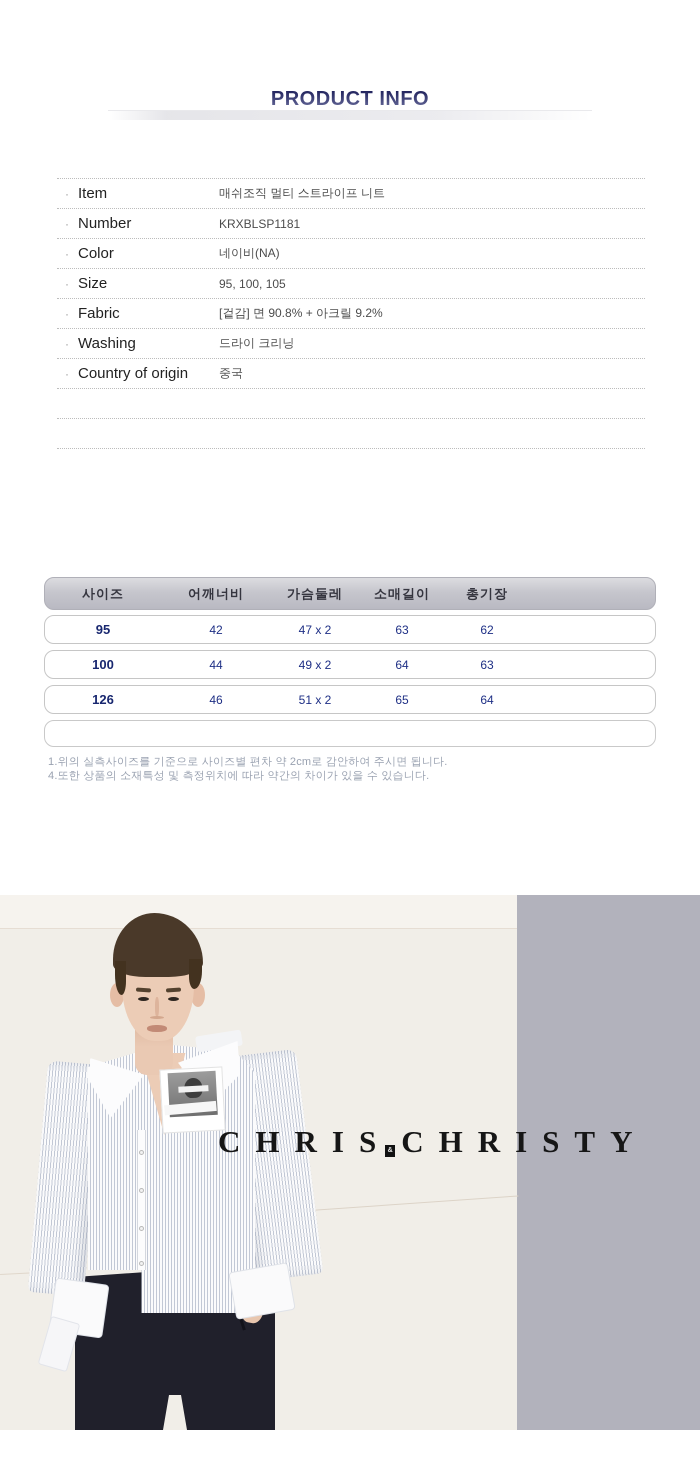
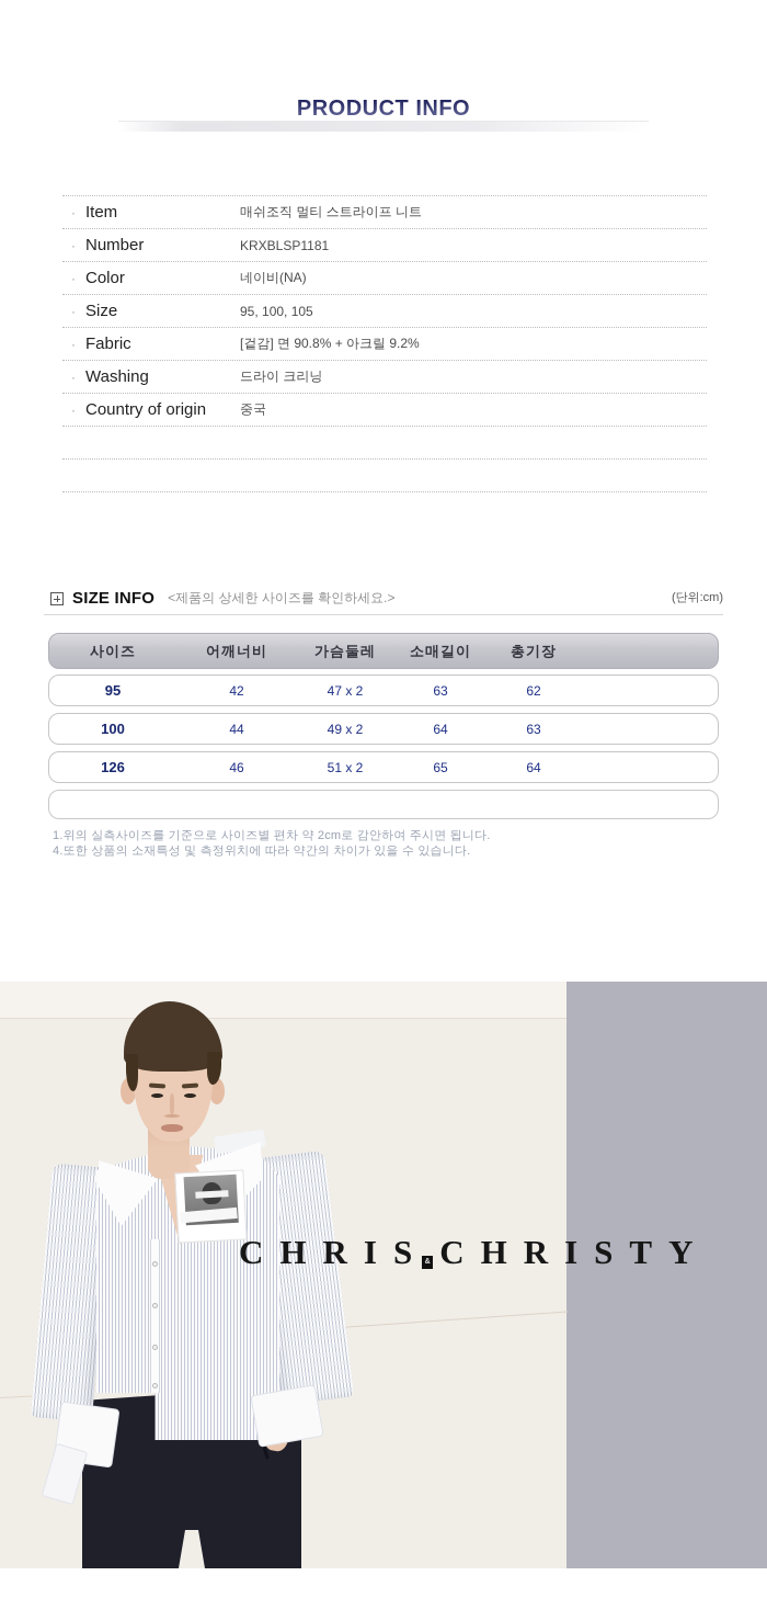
  PRODUCT INFO
  ·
  Item
  매쉬조직 멀티 스트라이프 니트
  ·
  Number
  KRXBLSP1181
  ·
  Color
  네이비(NA)
  ·
  Size
  95, 100, 105
  ·
  Fabric
  [겉감] 면 90.8% + 아크릴 9.2%
  ·
  Washing
  드라이 크리닝
  ·
  Country of origin
  중국
+ SIZE INFO
+ <제품의 상세한 사이즈를 확인하세요.>
+ (단위:cm)
  사이즈
  어깨너비
  가슴둘레
  소매길이
  총기장
  95
  42
  47 x 2
  63
  62
  100
  44
  49 x 2
  64
  63
  126
  46
  51 x 2
  65
  64
  1.위의 실측사이즈를 기준으로 사이즈별 편차 약 2cm로 감안하여 주시면 됩니다.
  4.또한 상품의 소재특성 및 측정위치에 따라 약간의 차이가 있을 수 있습니다.
  CHRIS CHRISTY
